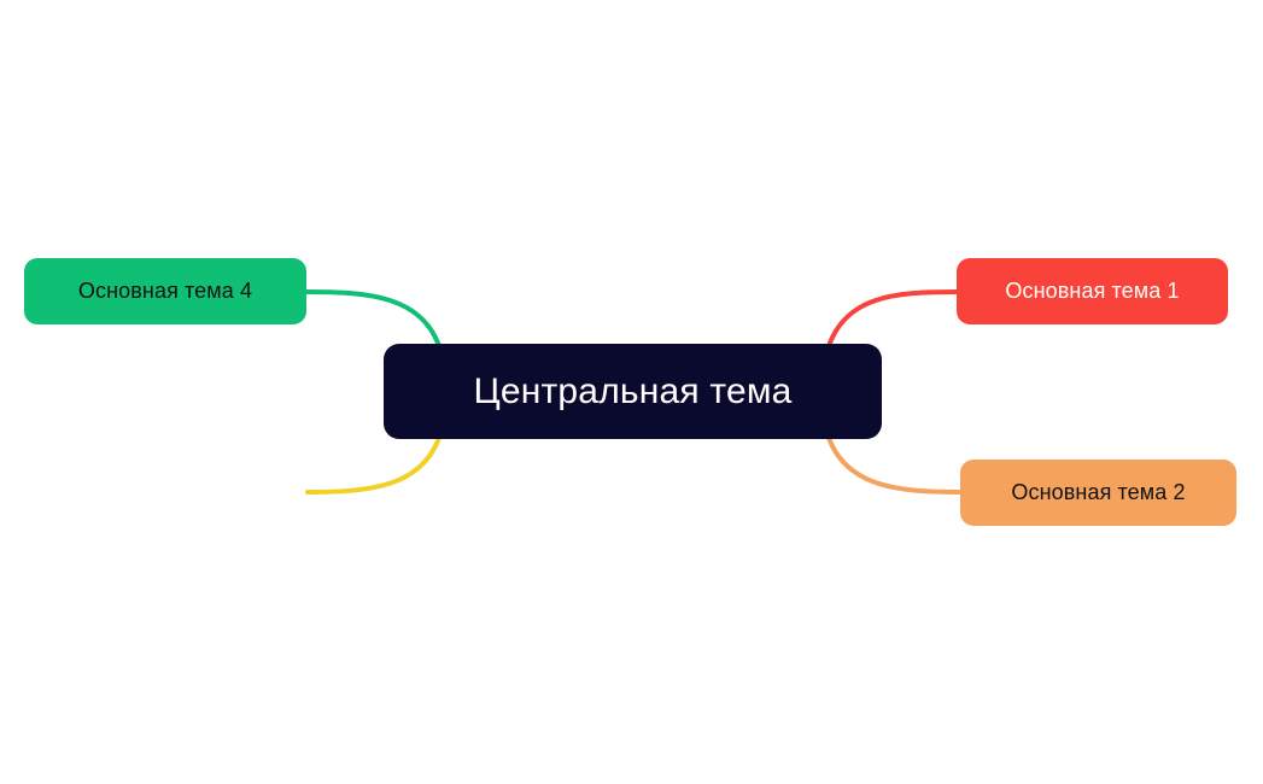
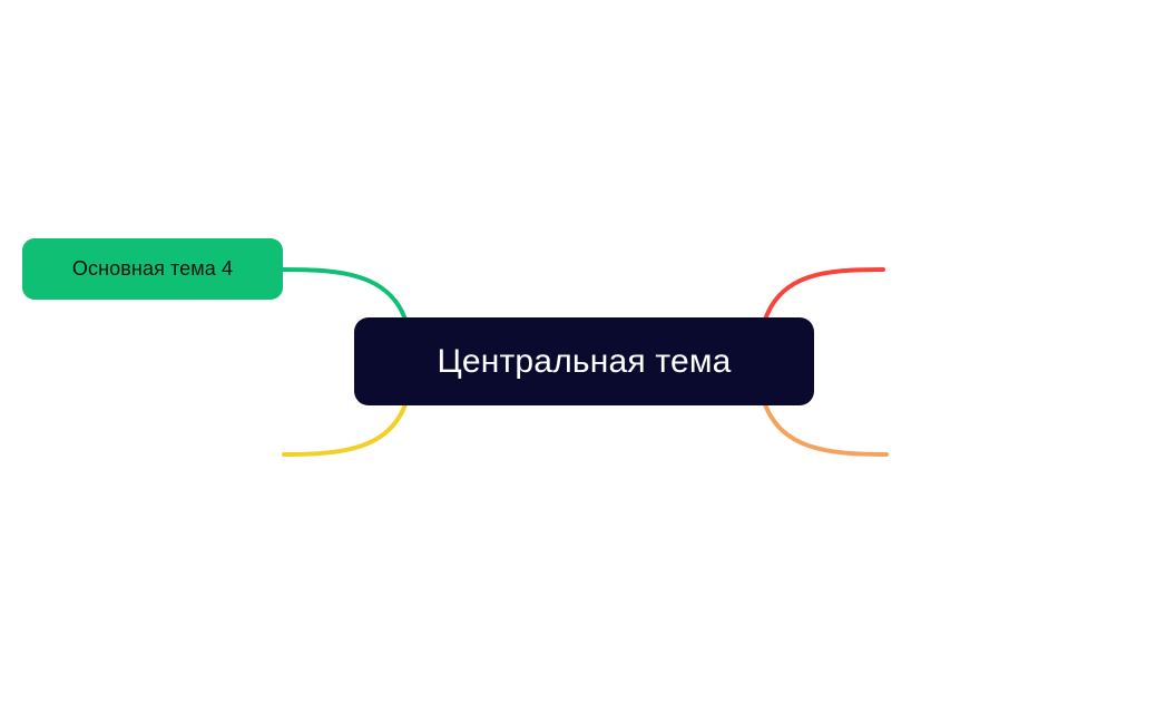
  Центральная тема
- Основная тема 1
- Основная тема 2
  Основная тема 4
